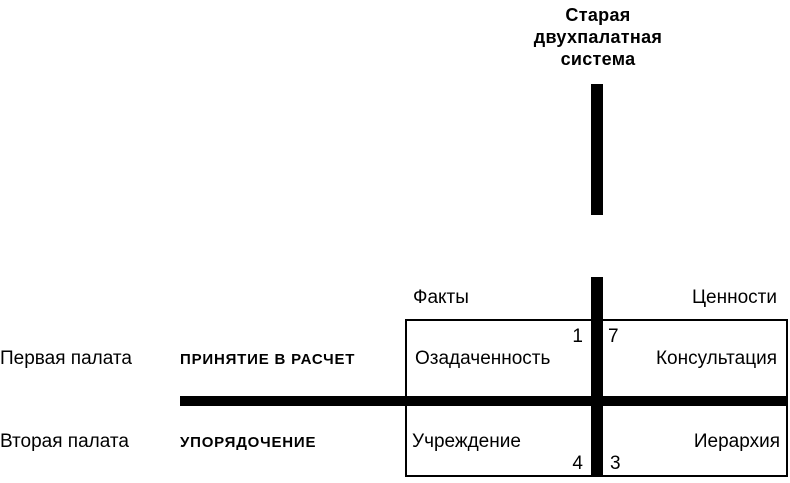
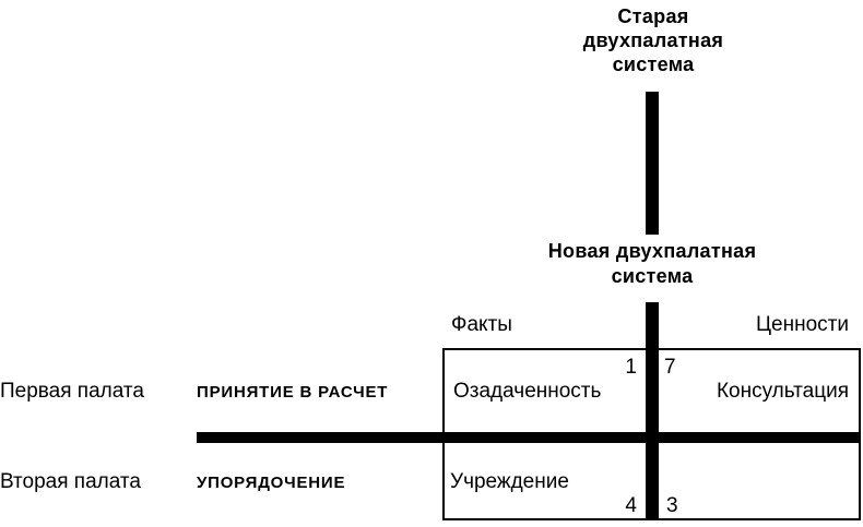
  Старая двухпалатная система
+ Новая двухпалатная система
  Факты
  Ценности
  Первая палата
  ПРИНЯТИЕ В РАСЧЕТ
  Вторая палата
  УПОРЯДОЧЕНИЕ
  1
  Озадаченность
  7
  Консультация
  Учреждение
  4
- Иерархия
  3
